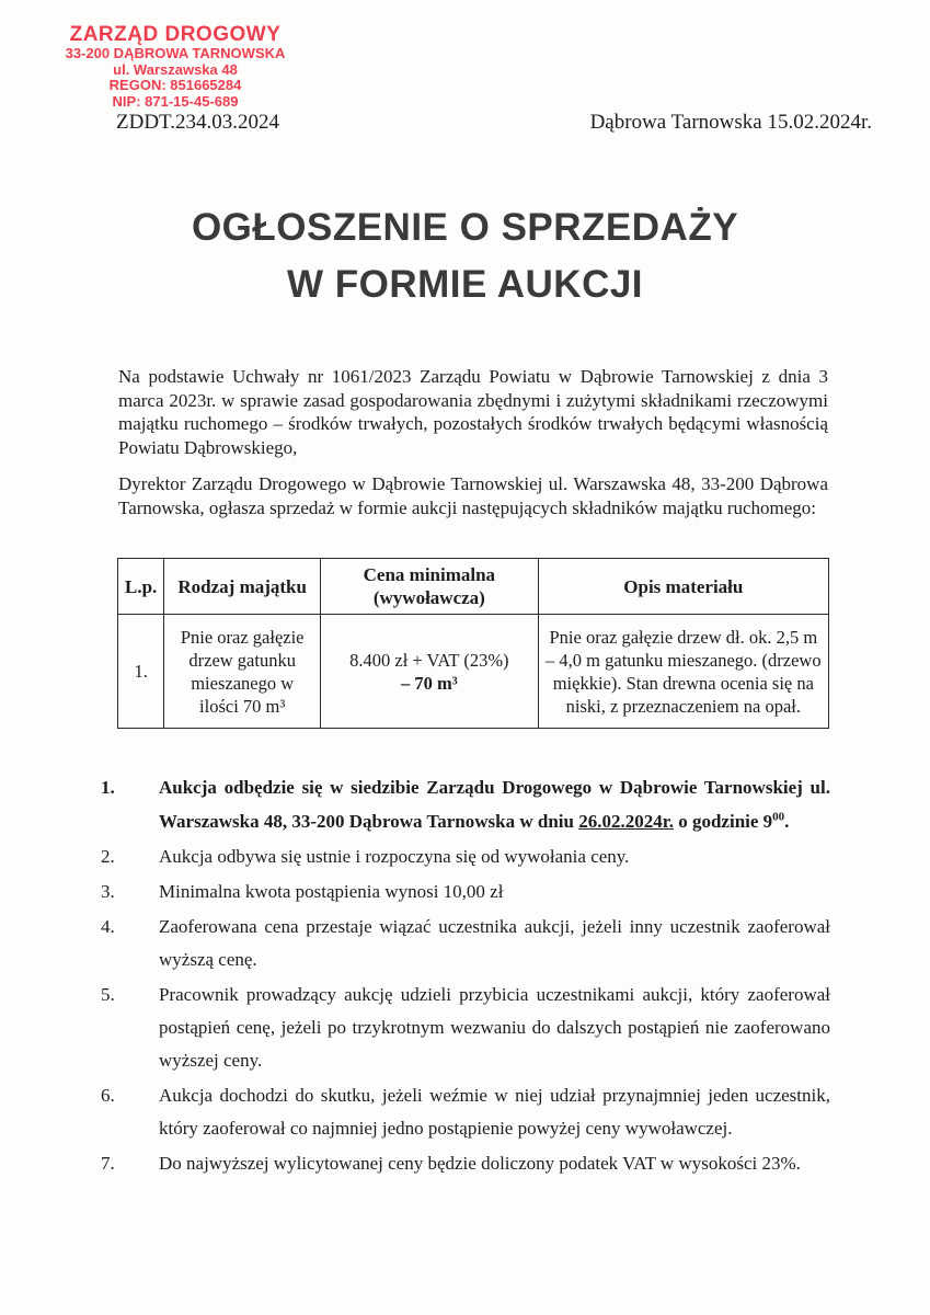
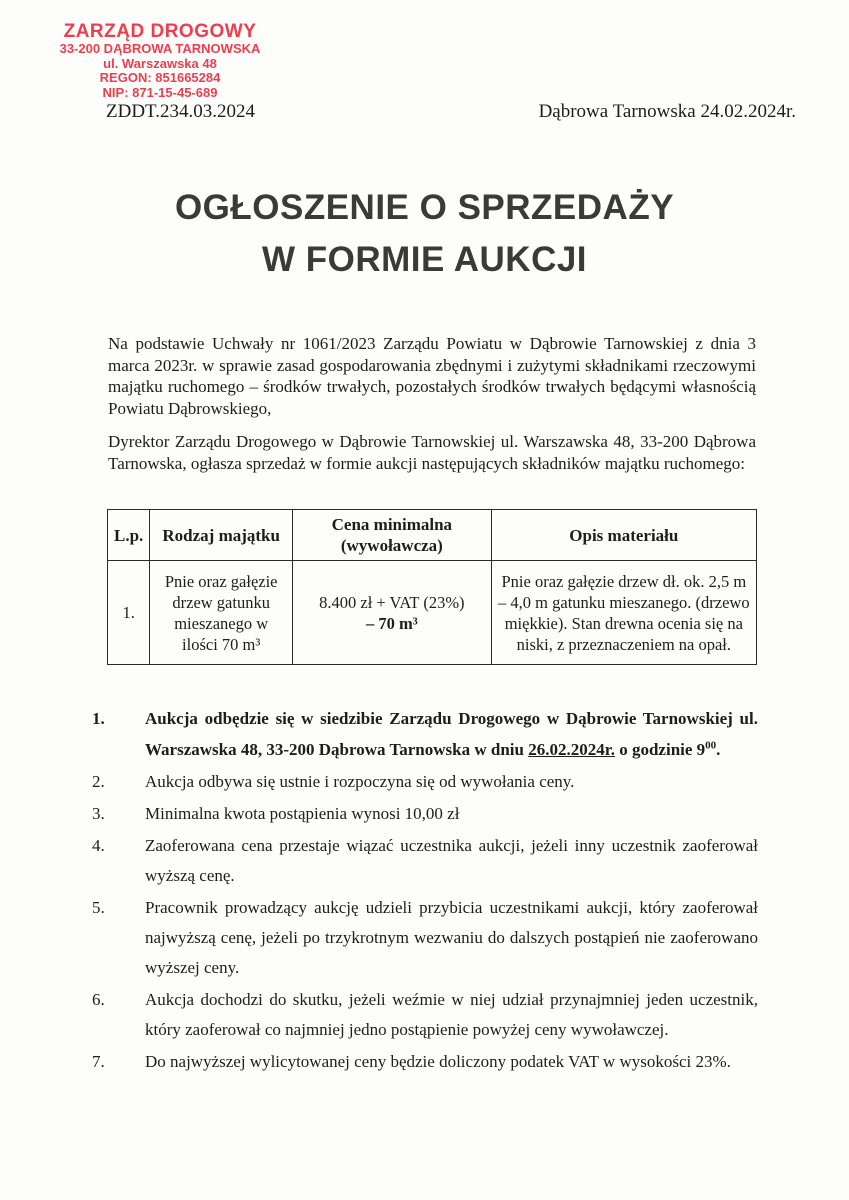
  ZARZĄD DROGOWY
  33-200 DĄBROWA TARNOWSKA
  ul. Warszawska 48
  REGON: 851665284
  NIP: 871-15-45-689
  ZDDT.234.03.2024
- Dąbrowa Tarnowska 15.02.2024r.
+ Dąbrowa Tarnowska 24.02.2024r.
  OGŁOSZENIE O SPRZEDAŻY
  W FORMIE AUKCJI
  Na podstawie Uchwały nr 1061/2023 Zarządu Powiatu w Dąbrowie Tarnowskiej z dnia 3 marca 2023r. w sprawie zasad gospodarowania zbędnymi i zużytymi składnikami rzeczowymi majątku ruchomego – środków trwałych, pozostałych środków trwałych będącymi własnością Powiatu Dąbrowskiego,
  Dyrektor Zarządu Drogowego w Dąbrowie Tarnowskiej ul. Warszawska 48, 33-200 Dąbrowa Tarnowska, ogłasza sprzedaż w formie aukcji następujących składników majątku ruchomego:
  L.p.	Rodzaj majątku	Cena minimalna (wywoławcza)	Opis materiału
  1.	Pnie oraz gałęzie drzew gatunku mieszanego w ilości 70 m³	8.400 zł + VAT (23%) – 70 m³	Pnie oraz gałęzie drzew dł. ok. 2,5 m – 4,0 m gatunku mieszanego. (drzewo miękkie). Stan drewna ocenia się na niski, z przeznaczeniem na opał.
  1.
  Aukcja odbędzie się w siedzibie Zarządu Drogowego w Dąbrowie Tarnowskiej ul. Warszawska 48, 33-200 Dąbrowa Tarnowska w dniu 26.02.2024r. o godzinie 900.
  2.
  Aukcja odbywa się ustnie i rozpoczyna się od wywołania ceny.
  3.
  Minimalna kwota postąpienia wynosi 10,00 zł
  4.
  Zaoferowana cena przestaje wiązać uczestnika aukcji, jeżeli inny uczestnik zaoferował wyższą cenę.
  5.
- Pracownik prowadzący aukcję udzieli przybicia uczestnikami aukcji, który zaoferował postąpień cenę, jeżeli po trzykrotnym wezwaniu do dalszych postąpień nie zaoferowano wyższej ceny.
+ Pracownik prowadzący aukcję udzieli przybicia uczestnikami aukcji, który zaoferował najwyższą cenę, jeżeli po trzykrotnym wezwaniu do dalszych postąpień nie zaoferowano wyższej ceny.
  6.
  Aukcja dochodzi do skutku, jeżeli weźmie w niej udział przynajmniej jeden uczestnik, który zaoferował co najmniej jedno postąpienie powyżej ceny wywoławczej.
  7.
  Do najwyższej wylicytowanej ceny będzie doliczony podatek VAT w wysokości 23%.
